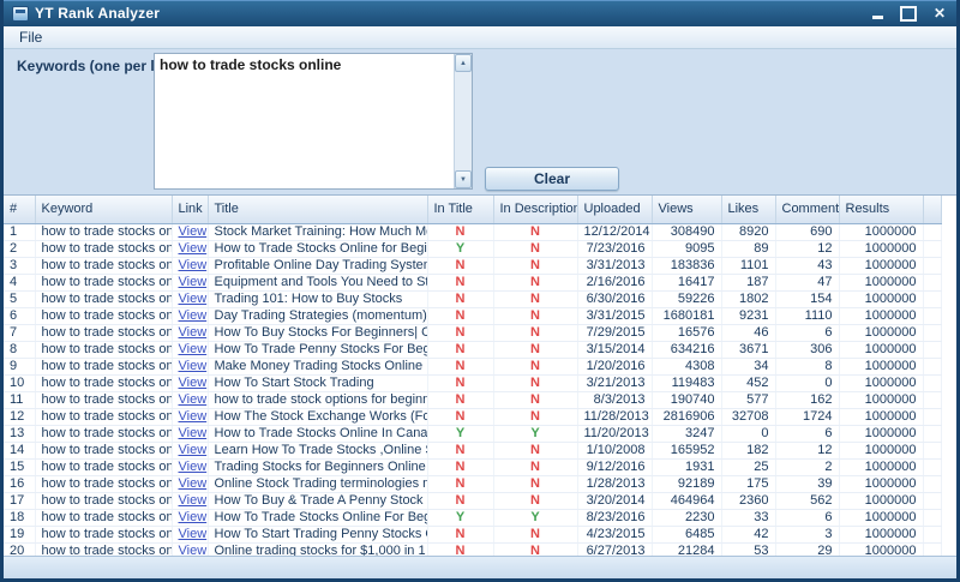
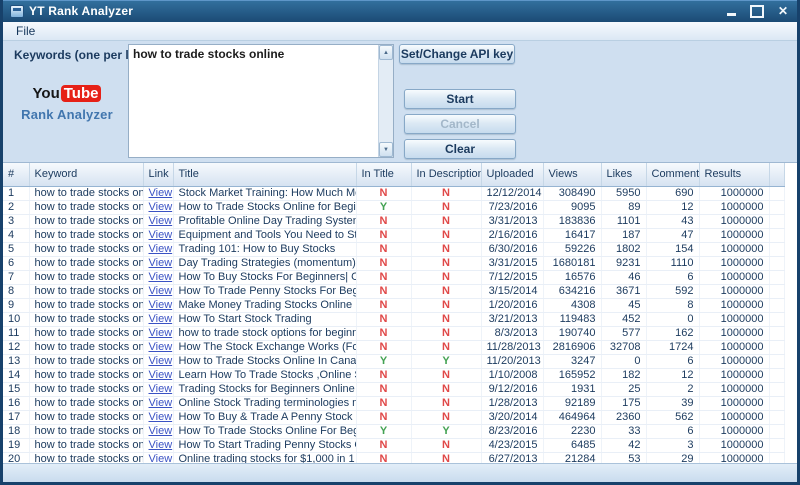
  YT Rank Analyzer
  ✕
  File
  Keywords (one per
  how to trade stocks online
+ You Tube
+ Rank Analyzer
+ Set/Change API key
+ Start
+ Cancel
  Clear
  #	Keyword	Link	Title	In Title	In Descriptio	Uploaded	Views	Likes	Comment	Results
- 1	how to trade stocks on	View	Stock Market Training: How Much M	N	N	12/12/2014	308490	8920	690	1000000
+ 1	how to trade stocks on	View	Stock Market Training: How Much M	N	N	12/12/2014	308490	5950	690	1000000
  2	how to trade stocks on	View	How to Trade Stocks Online for Begi	Y	N	7/23/2016	9095	89	12	1000000
  3	how to trade stocks on	View	Profitable Online Day Trading Syste	N	N	3/31/2013	183836	1101	43	1000000
  4	how to trade stocks on	View	Equipment and Tools You Need to St	N	N	2/16/2016	16417	187	47	1000000
  5	how to trade stocks on	View	Trading 101: How to Buy Stocks	N	N	6/30/2016	59226	1802	154	1000000
  6	how to trade stocks on	View	Day Trading Strategies (momentum)	N	N	3/31/2015	1680181	9231	1110	1000000
- 7	how to trade stocks on	View	How To Buy Stocks For Beginners| O	N	N	7/29/2015	16576	46	6	1000000
+ 7	how to trade stocks on	View	How To Buy Stocks For Beginners| O	N	N	7/12/2015	16576	46	6	1000000
- 8	how to trade stocks on	View	How To Trade Penny Stocks For Beg	N	N	3/15/2014	634216	3671	306	1000000
+ 8	how to trade stocks on	View	How To Trade Penny Stocks For Beg	N	N	3/15/2014	634216	3671	592	1000000
- 9	how to trade stocks on	View	Make Money Trading Stocks Online	N	N	1/20/2016	4308	34	8	1000000
+ 9	how to trade stocks on	View	Make Money Trading Stocks Online	N	N	1/20/2016	4308	45	8	1000000
  10	how to trade stocks on	View	How To Start Stock Trading	N	N	3/21/2013	119483	452	0	1000000
  11	how to trade stocks on	View	how to trade stock options for beginn	N	N	8/3/2013	190740	577	162	1000000
  12	how to trade stocks on	View	How The Stock Exchange Works (Fo	N	N	11/28/2013	2816906	32708	1724	1000000
  13	how to trade stocks on	View	How to Trade Stocks Online In Cana	Y	Y	11/20/2013	3247	0	6	1000000
  14	how to trade stocks on	View	Learn How To Trade Stocks ,Online	N	N	1/10/2008	165952	182	12	1000000
  15	how to trade stocks on	View	Trading Stocks for Beginners Online	N	N	9/12/2016	1931	25	2	1000000
  16	how to trade stocks on	View	Online Stock Trading terminologies	N	N	1/28/2013	92189	175	39	1000000
  17	how to trade stocks on	View	How To Buy & Trade A Penny Stock	N	N	3/20/2014	464964	2360	562	1000000
  18	how to trade stocks on	View	How To Trade Stocks Online For Be	Y	Y	8/23/2016	2230	33	6	1000000
  19	how to trade stocks on	View	How To Start Trading Penny Stocks	N	N	4/23/2015	6485	42	3	1000000
  20	how to trade stocks on	View	Online trading stocks for $1,000 in 1	N	N	6/27/2013	21284	53	29	1000000
